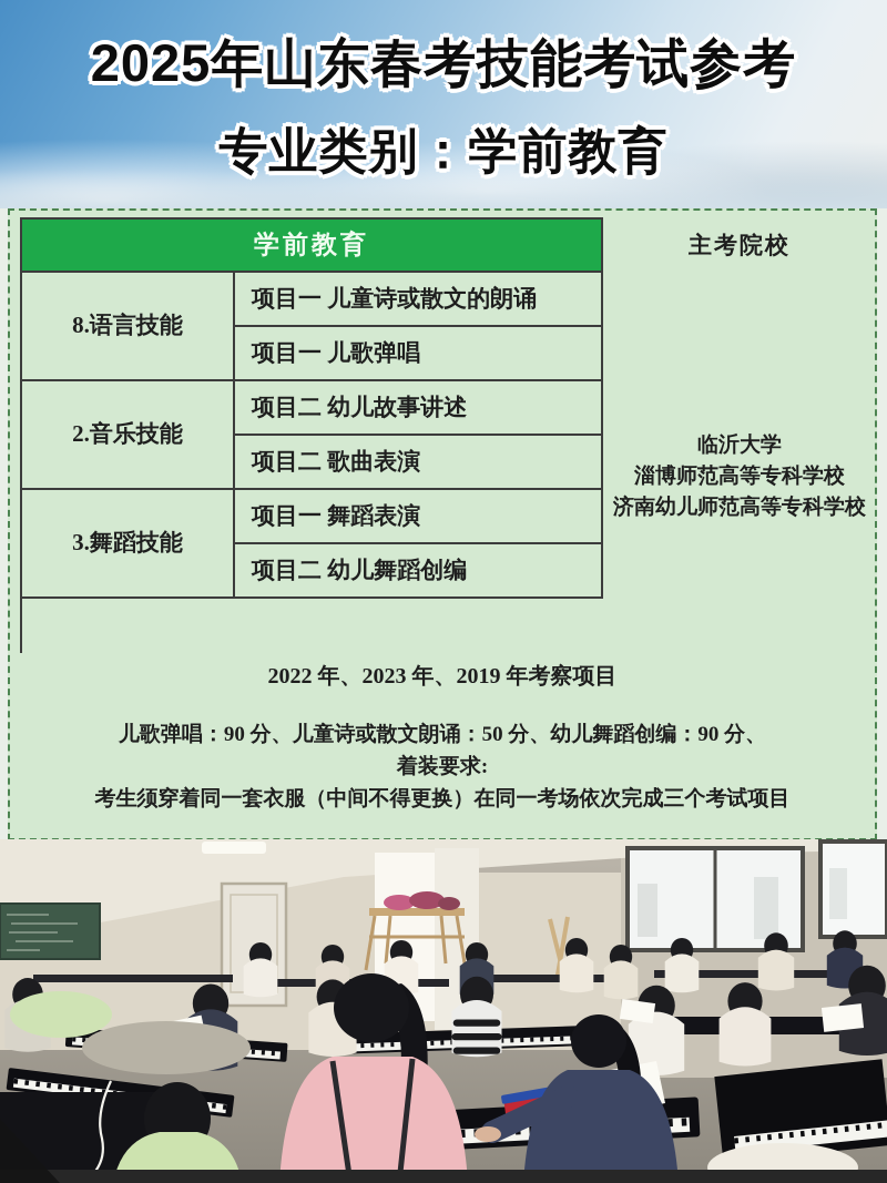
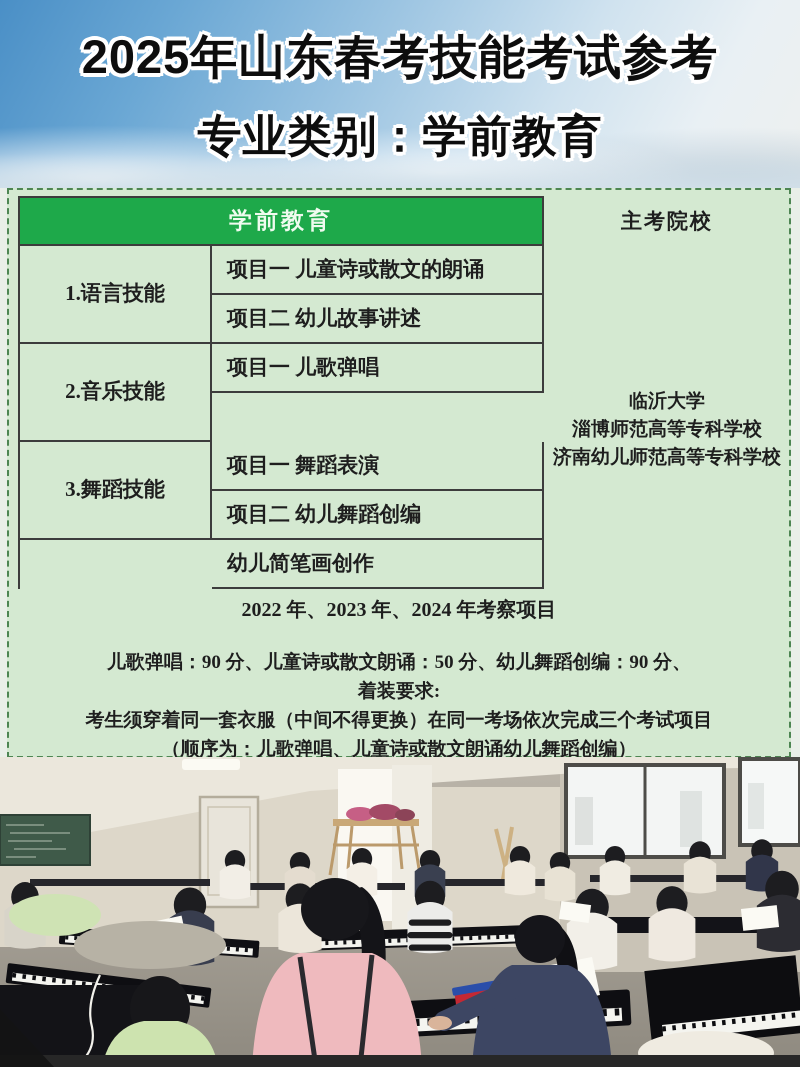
  2025年山东春考技能考试参考
  专业类别：学前教育
  学前教育
- 8.语言技能
+ 1.语言技能
  项目一 儿童诗或散文的朗诵
- 项目一 儿歌弹唱
+ 项目二 幼儿故事讲述
  2.音乐技能
- 项目二 幼儿故事讲述
+ 项目一 儿歌弹唱
- 项目二 歌曲表演
  3.舞蹈技能
  项目一 舞蹈表演
  项目二 幼儿舞蹈创编
+ 幼儿简笔画创作
  主考院校
  临沂大学
  淄博师范高等专科学校
  济南幼儿师范高等专科学校
- 2022 年、2023 年、2019 年考察项目
+ 2022 年、2023 年、2024 年考察项目
  儿歌弹唱：90 分、儿童诗或散文朗诵：50 分、幼儿舞蹈创编：90 分、
  着装要求:
  考生须穿着同一套衣服（中间不得更换）在同一考场依次完成三个考试项目
+ （顺序为：儿歌弹唱、儿童诗或散文朗诵幼儿舞蹈创编）
